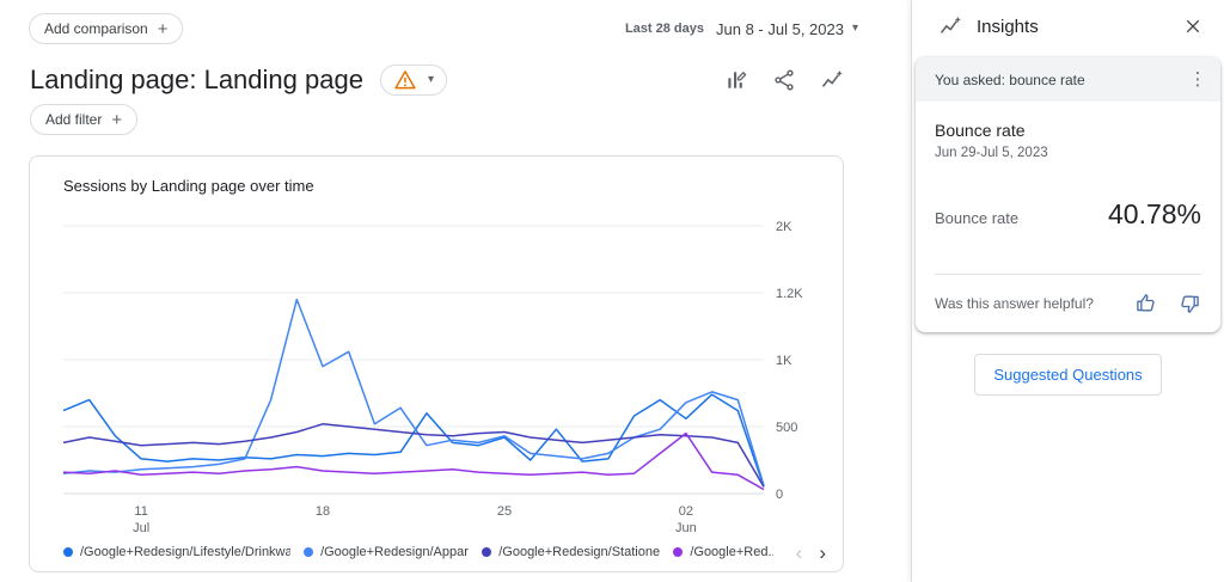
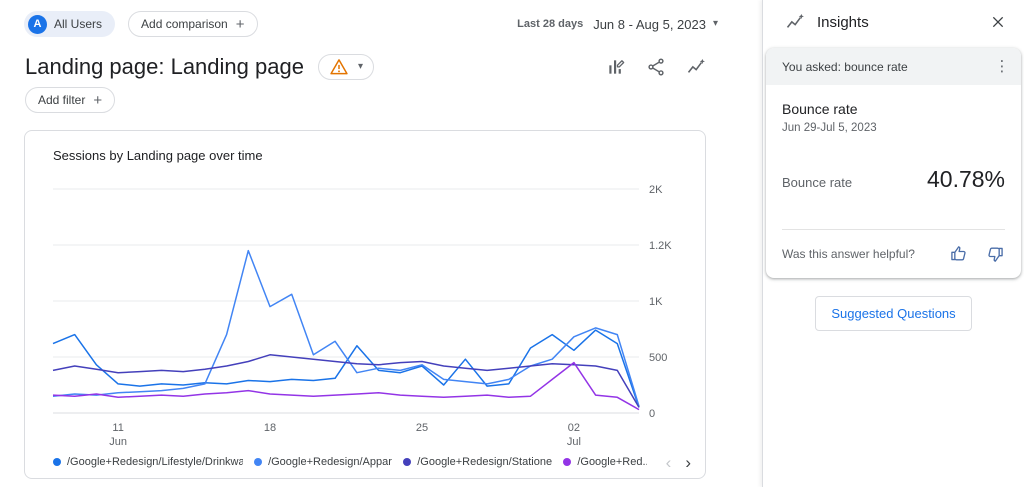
+ A
+ All Users
  Add comparison
  +
  Last 28 days
- Jun 8 - Jul 5, 2023
+ Jun 8 - Aug 5, 2023
  ▾
  Landing page: Landing page
  ▾
  Add filter
  +
  Sessions by Landing page over time
  2K
  1.2K
  1K
  500
  0
  11
- Jul
+ Jun
  18
  25
  02
- Jun
+ Jul
  /Google+Redesign/Lifestyle/Drinkwa
  /Google+Redesign/Appar
  /Google+Redesign/Statione
  /Google+Red.
  ‹
  ›
  Insights
  You asked: bounce rate
  ⋮
  Bounce rate
  Jun 29-Jul 5, 2023
  Bounce rate
  40.78%
  Was this answer helpful?
  Suggested Questions
